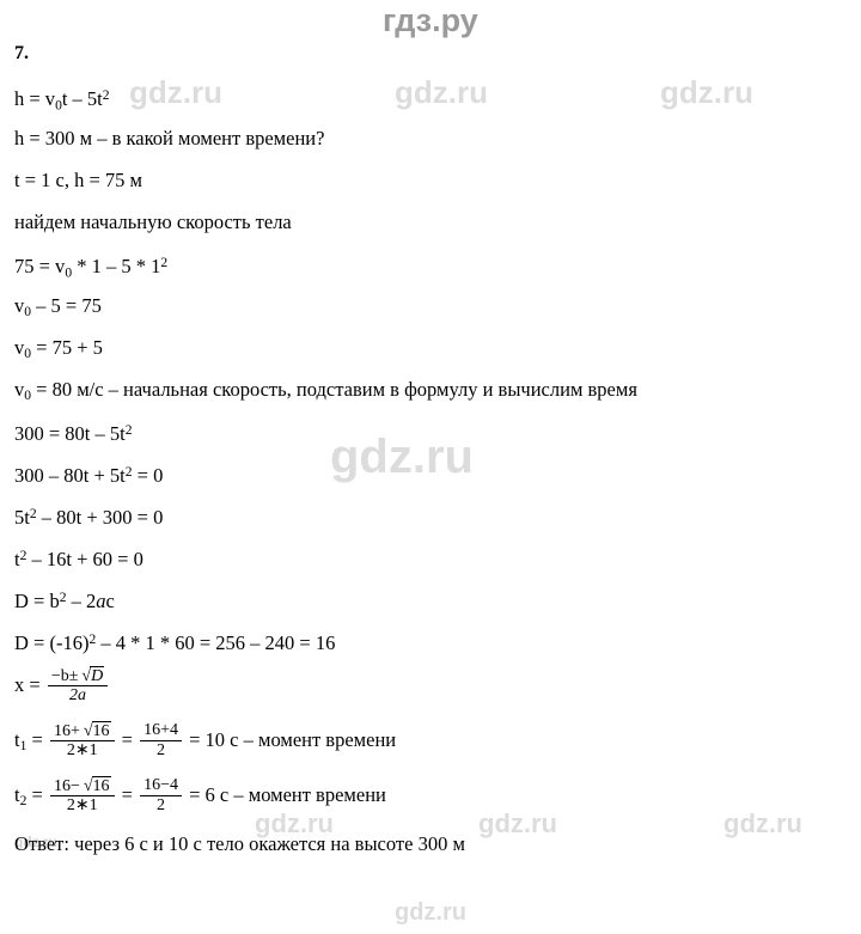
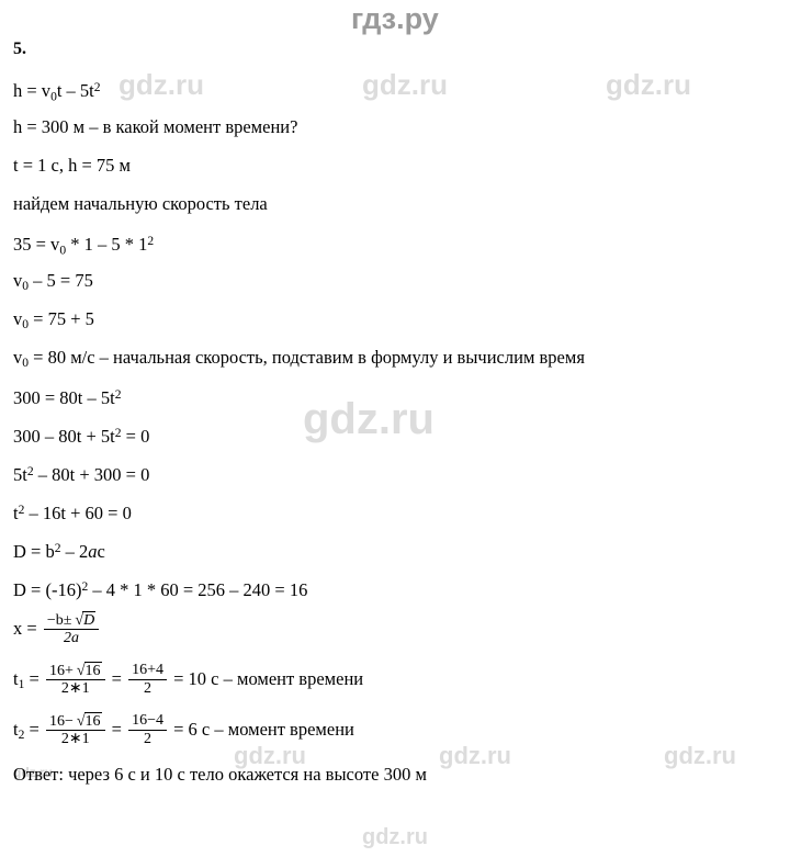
  гдз.ру
  gdz.ru
  gdz.ru
  gdz.ru
  gdz.ru
  gdz.ru
  gdz.ru
  gdz.ru
  gdz.ru
  gdz.ru
- 7.
+ 5.
  h = v0t – 5t2
  h = 300 м – в какой момент времени?
  t = 1 с, h = 75 м
  найдем начальную скорость тела
- 75 = v0 * 1 – 5 * 12
+ 35 = v0 * 1 – 5 * 12
  v0 – 5 = 75
  v0 = 75 + 5
  v0 = 80 м/с – начальная скорость, подставим в формулу и вычислим время
  300 = 80t – 5t2
  300 – 80t + 5t2 = 0
  5t2 – 80t + 300 = 0
  t2 – 16t + 60 = 0
  D = b2 – 2ac
  D = (-16)2 – 4 * 1 * 60 = 256 – 240 = 16
  x =
  −b± D
  2a
  t1 =
  16+ 16
  2∗1
  =
  16+4
  2
  = 10 с – момент времени
  t2 =
  16− 16
  2∗1
  =
  16−4
  2
  = 6 с – момент времени
  Ответ: через 6 с и 10 с тело окажется на высоте 300 м
